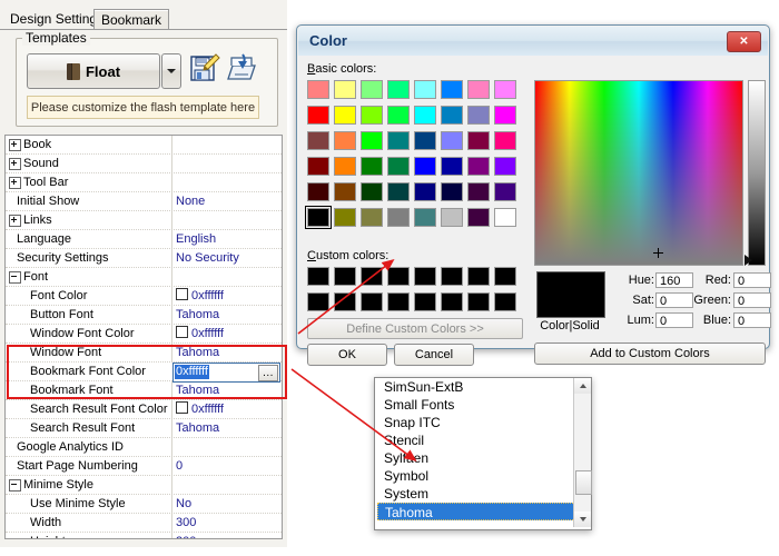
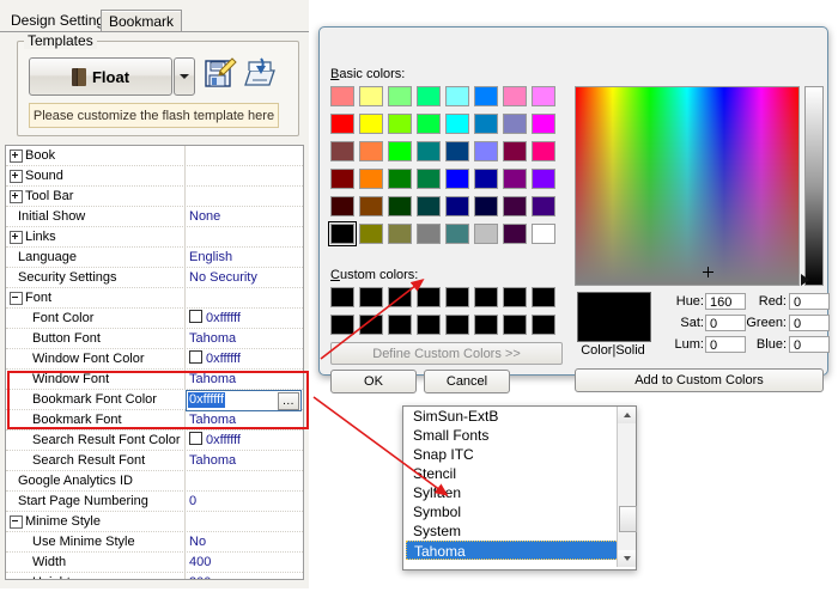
  Design Settin
  Bookmark
  Templates
  Float
  Please customize the flash template here
  Book
  Sound
  Tool Bar
  Initial Show
  None
  Links
  Language
  English
  Security Settings
  No Security
  Font
  Font Color
  0xffffff
  Button Font
  Tahoma
  Window Font Color
  0xffffff
  Window Font
  Tahoma
  Bookmark Font Color
  0xffffff
  ...
  Bookmark Font
  Tahoma
  Search Result Font Color
  0xffffff
  Search Result Font
  Tahoma
  Google Analytics ID
  Start Page Numbering
  0
  Minime Style
  Use Minime Style
  No
  Width
- 300
+ 400
- Color
- ✕
  Basic colors:
  Custom colors:
  Define Custom Colors >>
  OK
  Cancel
  Color|Solid
  Hue:
  160
  Sat:
  0
  Lum:
  0
  Red:
  0
  Green:
  0
  Blue:
  0
  Add to Custom Colors
  SimSun-ExtB
  Small Fonts
  Snap ITC
  tencil
  Sylfaen
  Symbol
  System
  Tahoma
